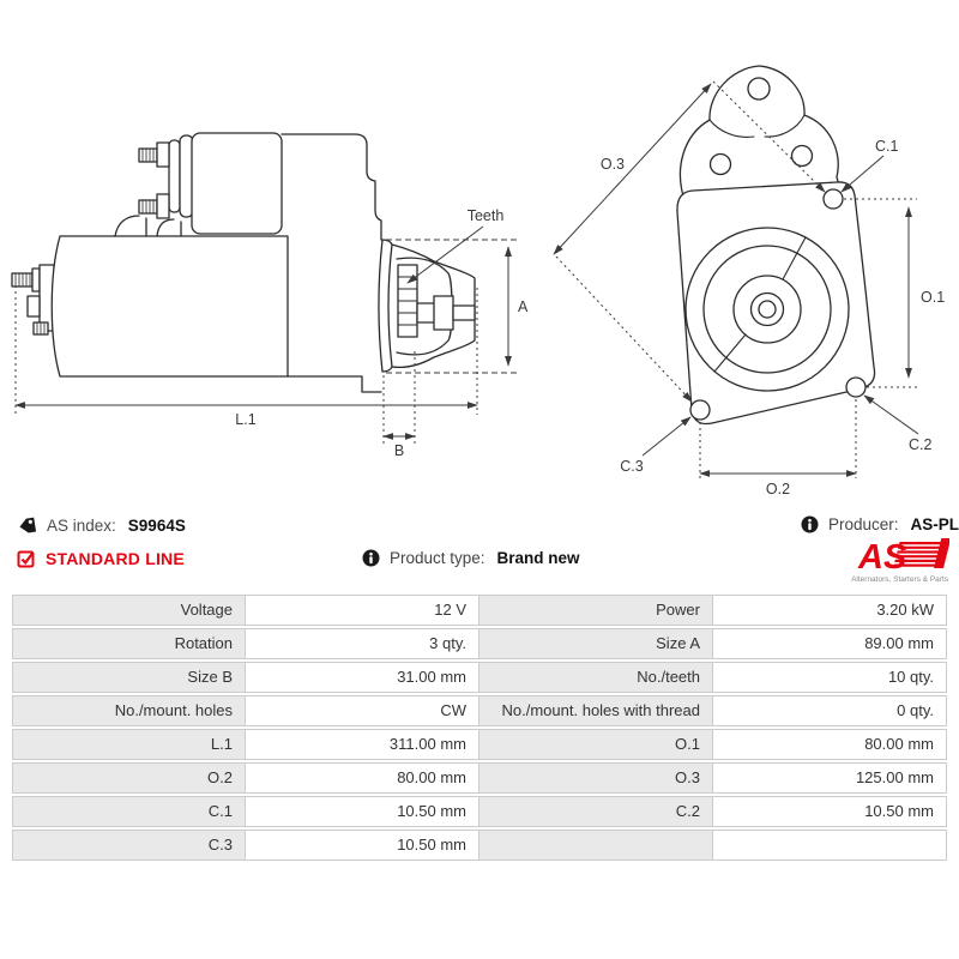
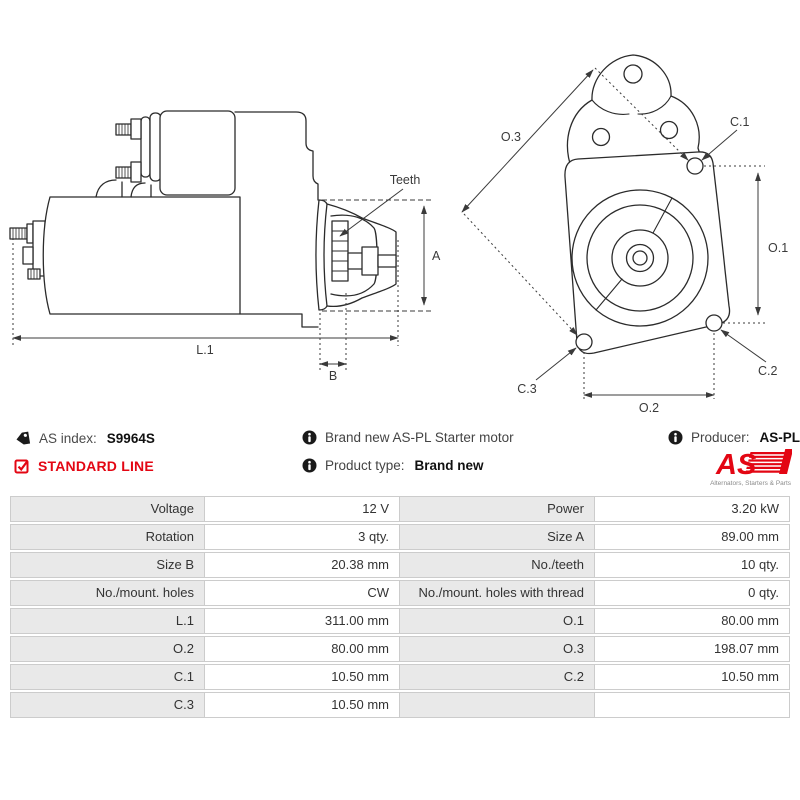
  Teeth
  A
  L.1
  B
  O.3
  C.1
  O.1
  C.2
  C.3
  O.2
  AS index:
  S9964S
  STANDARD LINE
+ Brand new AS-PL Starter motor
  Product type:
  Brand new
  Producer:
  AS-PL
  AS
  Voltage	12 V	Power	3.20 kW
  Rotation	3 qty.	Size A	89.00 mm
- Size B	31.00 mm	No./teeth	10 qty.
+ Size B	20.38 mm	No./teeth	10 qty.
  No./mount. holes	CW	No./mount. holes with thread	0 qty.
  L.1	311.00 mm	O.1	80.00 mm
- O.2	80.00 mm	O.3	125.00 mm
+ O.2	80.00 mm	O.3	198.07 mm
  C.1	10.50 mm	C.2	10.50 mm
  C.3	10.50 mm
